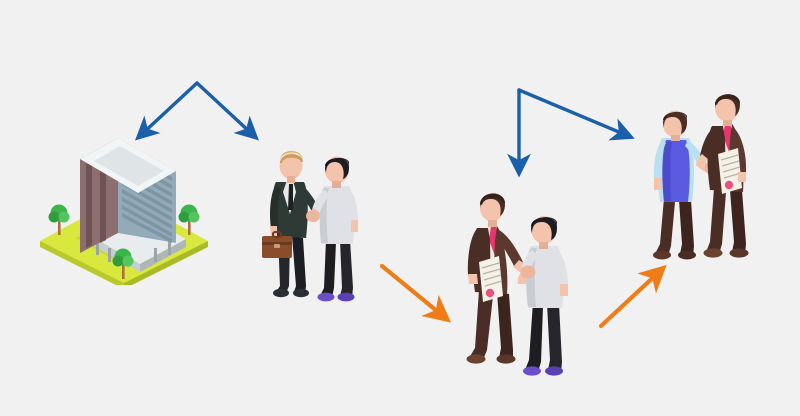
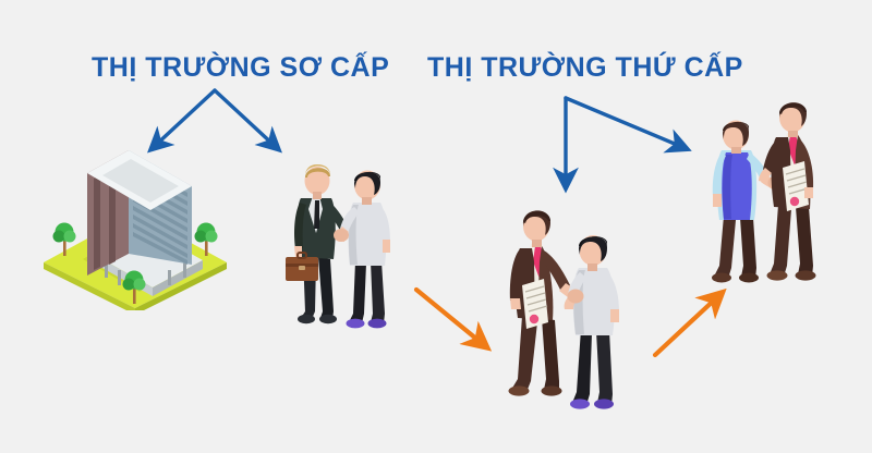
+ THỊ TRƯỜNG SƠ CẤP
+ THỊ TRƯỜNG THỨ CẤP
